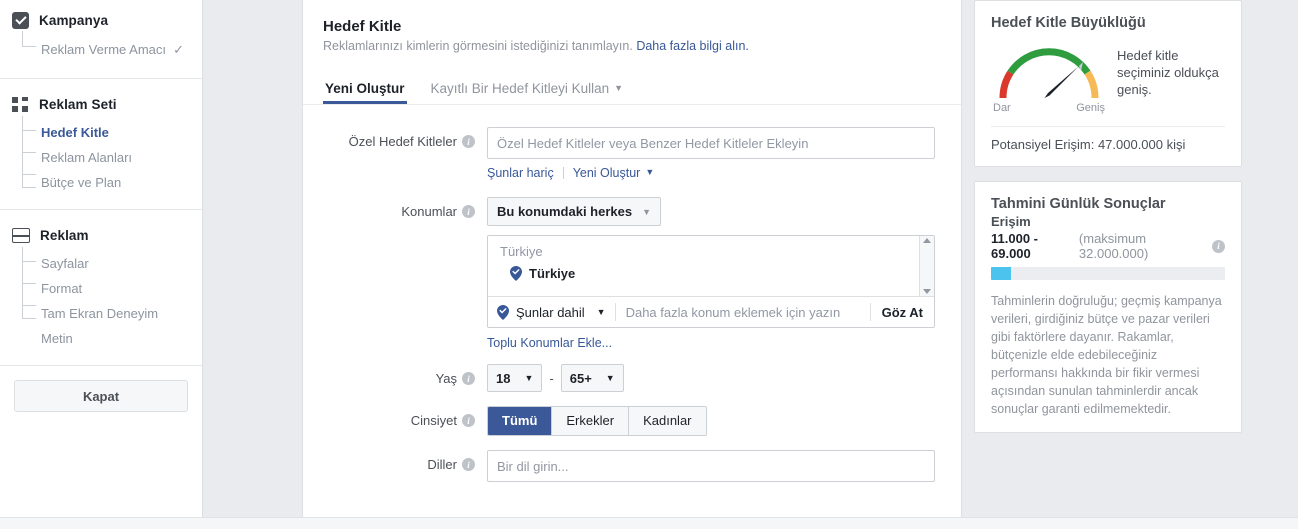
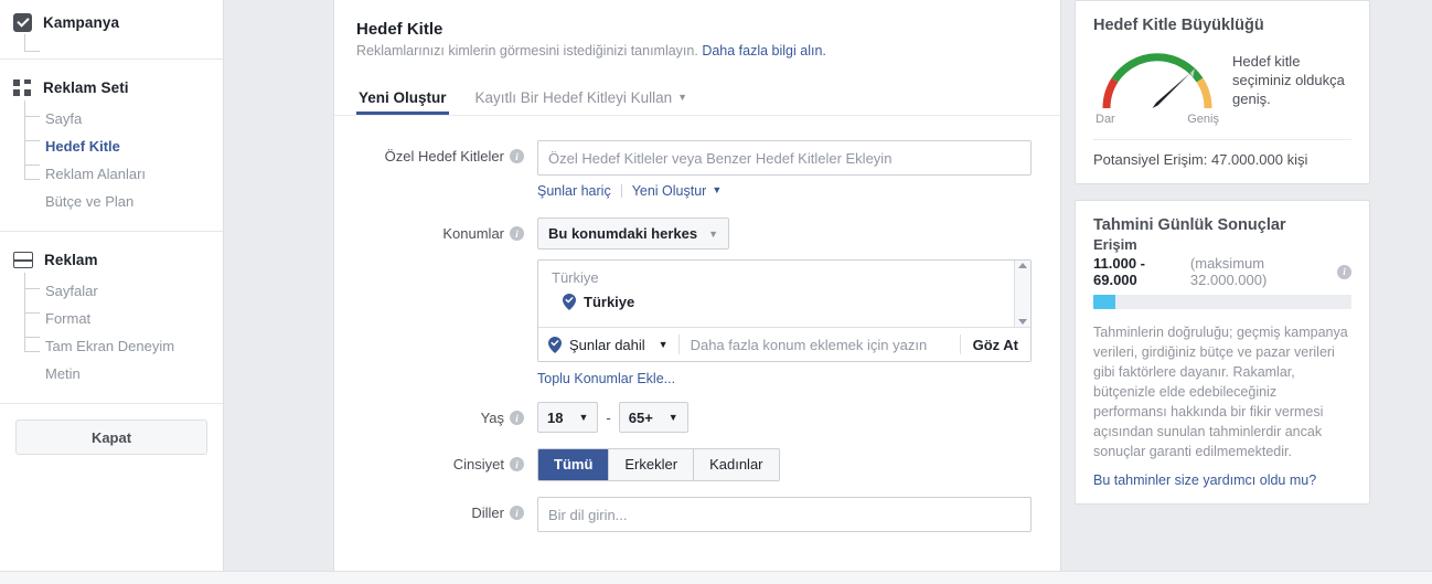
  Kampanya
- Reklam Verme Amacı
- ✓
  Reklam Seti
+ Sayfa
  Hedef Kitle
  Reklam Alanları
  Bütçe ve Plan
  Reklam
  Sayfalar
  Format
  Tam Ekran Deneyim
  Metin
  Kapat
  Hedef Kitle
  Reklamlarınızı kimlerin görmesini istediğinizi tanımlayın. Daha fazla bilgi alın.
  Yeni Oluştur
  Kayıtlı Bir Hedef Kitleyi Kullan ▼
  Özel Hedef Kitleler
  i
  Özel Hedef Kitleler veya Benzer Hedef Kitleler Ekleyin
  Şunlar hariç
  Yeni Oluştur ▼
  Konumlar
  i
  Bu konumdaki herkes
  ▼
  Türkiye
  Türkiye
  Şunlar dahil
  ▼
  Daha fazla konum eklemek için yazın
  Göz At
  Toplu Konumlar Ekle...
  Yaş
  i
  18
  ▼
  -
  65+
  ▼
  Cinsiyet
  i
  Tümü
  Erkekler
  Kadınlar
  Diller
  i
  Bir dil girin...
  Hedef Kitle Büyüklüğü
  Dar
  Geniş
  Hedef kitle seçiminiz oldukça geniş.
  Potansiyel Erişim: 47.000.000 kişi
  Tahmini Günlük Sonuçlar
  Erişim
  11.000 - 69.000
  (maksimum 32.000.000)
  i
  Tahminlerin doğruluğu; geçmiş kampanya verileri, girdiğiniz bütçe ve pazar verileri gibi faktörlere dayanır. Rakamlar, bütçenizle elde edebileceğiniz performansı hakkında bir fikir vermesi açısından sunulan tahminlerdir ancak sonuçlar garanti edilmemektedir.
+ Bu tahminler size yardımcı oldu mu?
